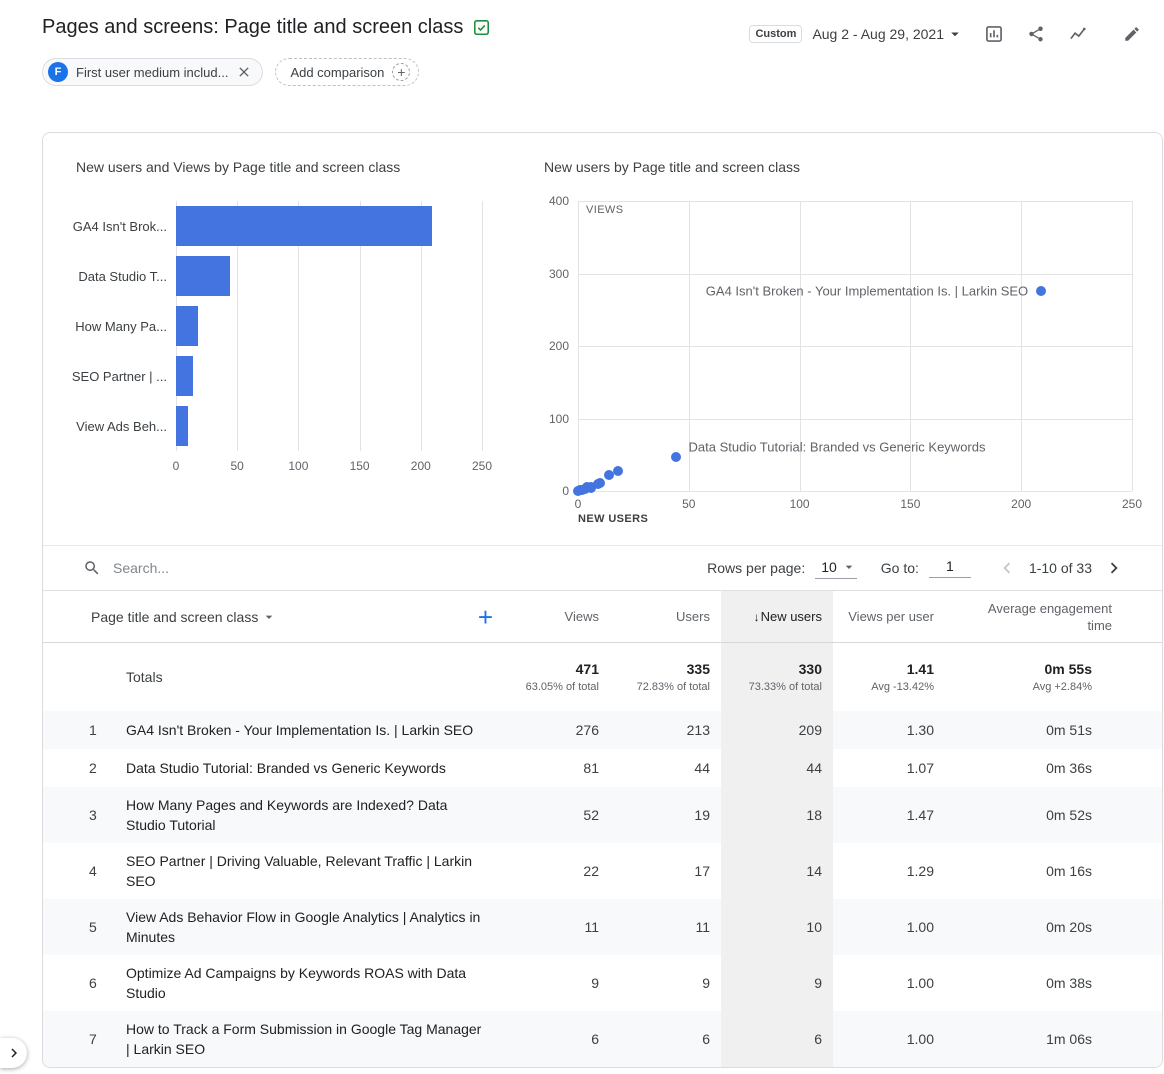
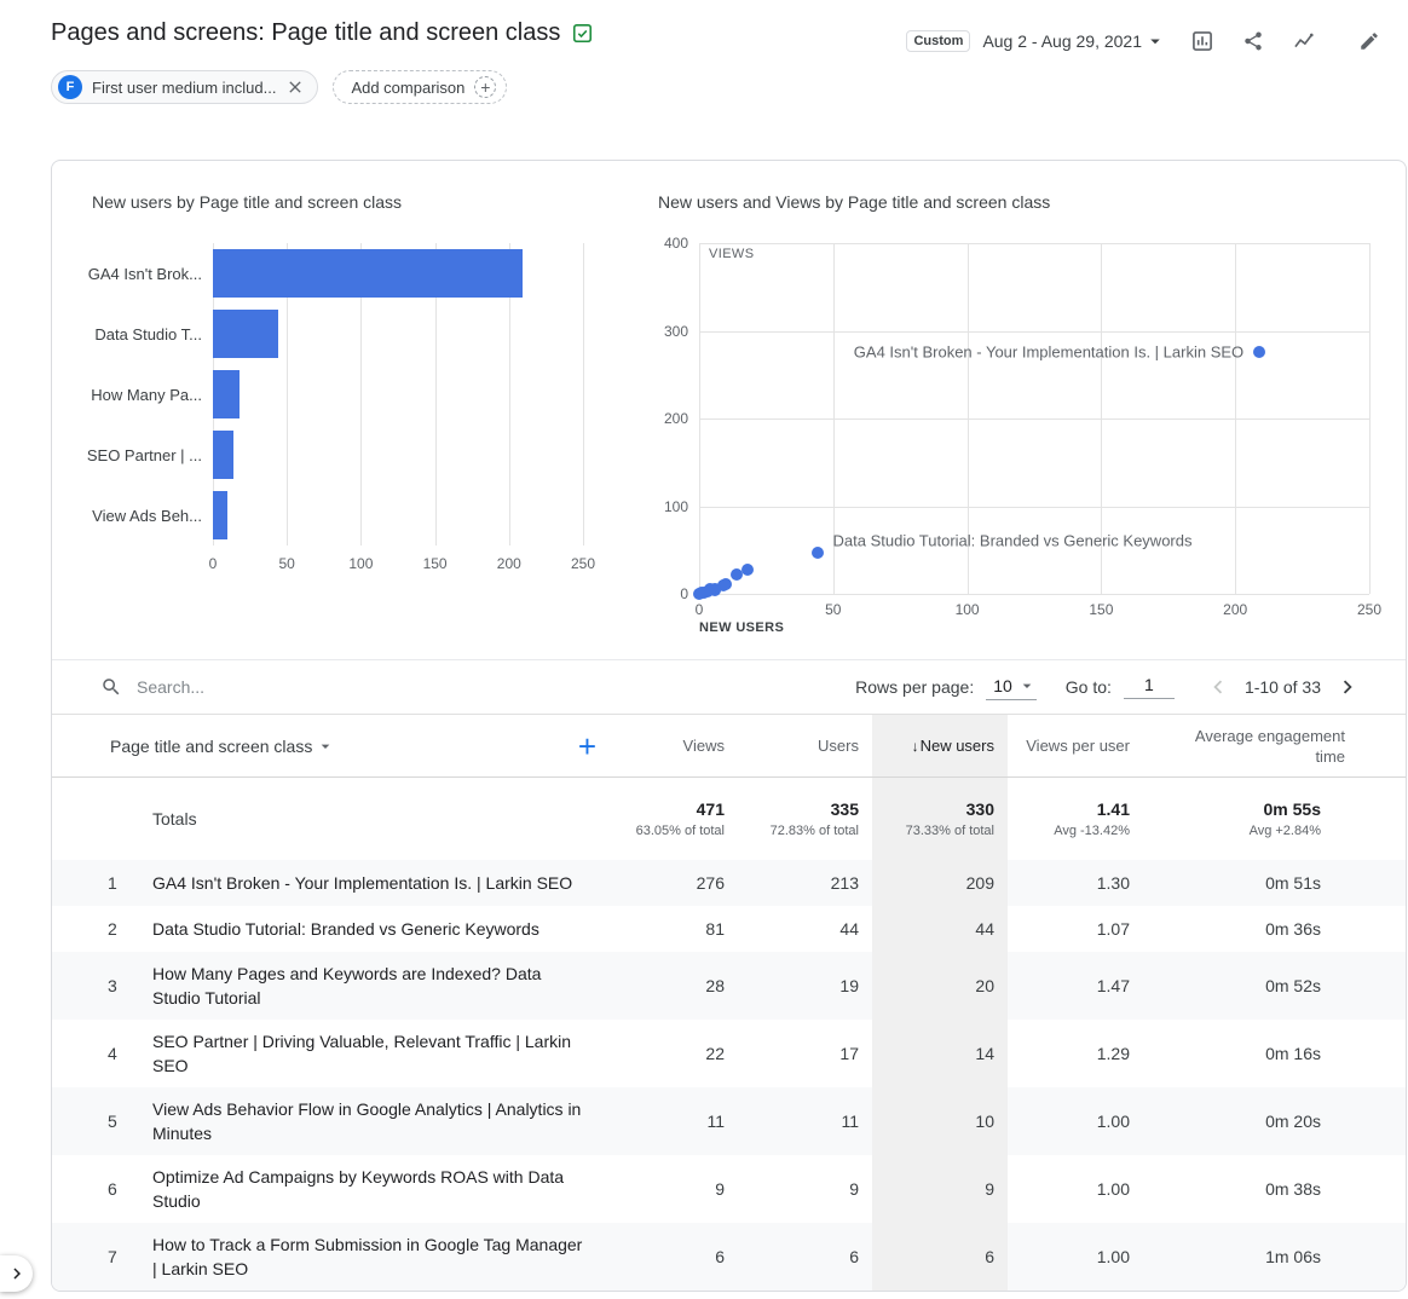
  Pages and screens: Page title and screen class
  Custom
  Aug 2 - Aug 29, 2021
  F
  First user medium includ...
  Add comparison
  +
- New users and Views by Page title and screen class
+ New users by Page title and screen class
  GA4 Isn't Brok...
  Data Studio T...
  How Many Pa...
  SEO Partner | ...
  View Ads Beh...
  0
  50
  100
  150
  200
  250
- New users by Page title and screen class
+ New users and Views by Page title and screen class
  0
  100
  200
  300
  400
  VIEWS
  GA4 Isn't Broken - Your Implementation Is. | Larkin SEO
  Data Studio Tutorial: Branded vs Generic Keywords
  0
  50
  100
  150
  200
  250
  NEW USERS
  Search...
  Rows per page:
  10
  Go to:
  1
  1-10 of 33
  Page title and screen class
  +
  Views
  Users
  ↓
  New users
  Views per user
  Average engagement time
  Totals
  471
  63.05% of total
  335
  72.83% of total
  330
  73.33% of total
  1.41
  Avg -13.42%
  0m 55s
  Avg +2.84%
  1
  GA4 Isn't Broken - Your Implementation Is. | Larkin SEO
  276
  213
  209
  1.30
  0m 51s
  2
  Data Studio Tutorial: Branded vs Generic Keywords
  81
  44
  44
  1.07
  0m 36s
  3
  How Many Pages and Keywords are Indexed? Data Studio Tutorial
- 52
+ 28
  19
- 18
+ 20
  1.47
  0m 52s
  4
  SEO Partner | Driving Valuable, Relevant Traffic | Larkin SEO
  22
  17
  14
  1.29
  0m 16s
  5
  View Ads Behavior Flow in Google Analytics | Analytics in Minutes
  11
  11
  10
  1.00
  0m 20s
  6
  Optimize Ad Campaigns by Keywords ROAS with Data Studio
  9
  9
  9
  1.00
  0m 38s
  7
  How to Track a Form Submission in Google Tag Manager | Larkin SEO
  6
  6
  6
  1.00
  1m 06s
